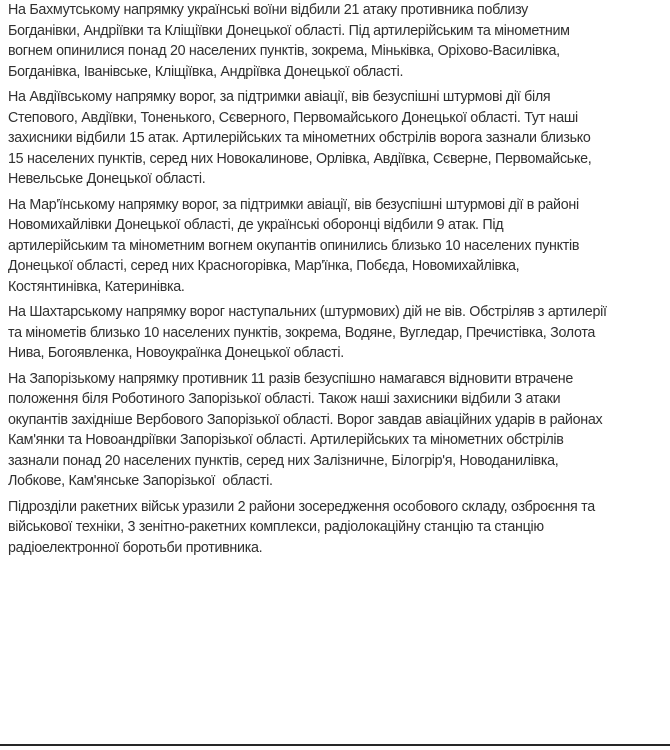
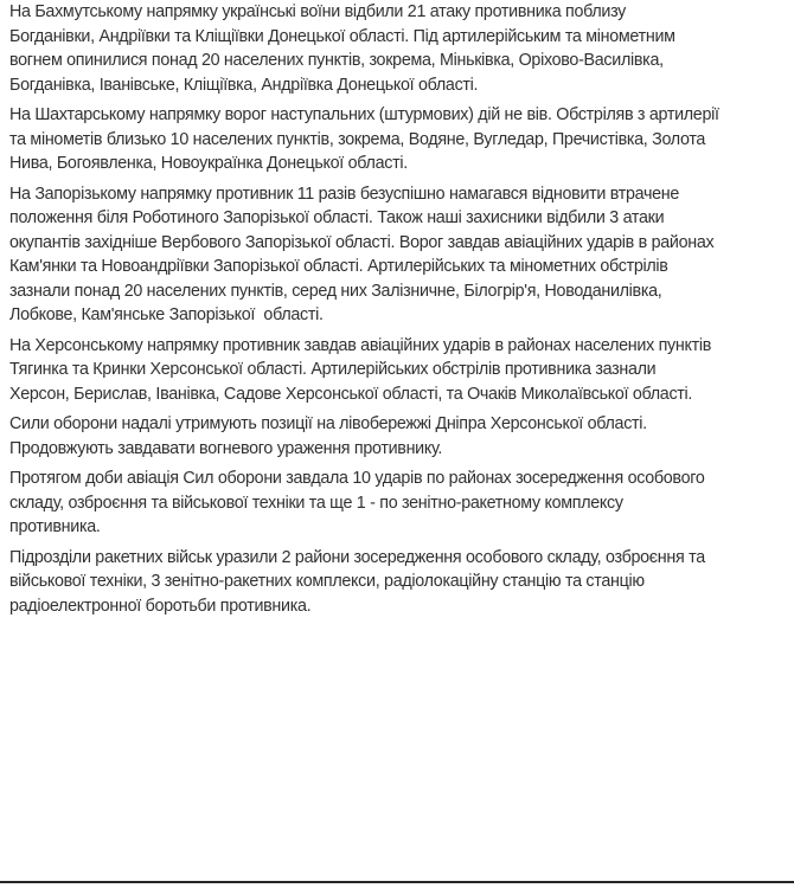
  На Бахмутському напрямку українські воїни відбили 21 атаку противника поблизу
  Богданівки, Андріївки та Кліщіївки Донецької області. Під артилерійським та мінометним
  вогнем опинилися понад 20 населених пунктів, зокрема, Міньківка, Оріхово-Василівка,
  Богданівка, Іванівське, Кліщіївка, Андріївка Донецької області.
- На Авдіївському напрямку ворог, за підтримки авіації, вів безуспішні штурмові дії біля
- Степового, Авдіївки, Тоненького, Сєверного, Первомайського Донецької області. Тут наші
- захисники відбили 15 атак. Артилерійських та мінометних обстрілів ворога зазнали близько
- 15 населених пунктів, серед них Новокалинове, Орлівка, Авдіївка, Сєверне, Первомайське,
- Невельське Донецької області.
- На Мар'їнському напрямку ворог, за підтримки авіації, вів безуспішні штурмові дії в районі
- Новомихайлівки Донецької області, де українські оборонці відбили 9 атак. Під
- артилерійським та мінометним вогнем окупантів опинились близько 10 населених пунктів
- Донецької області, серед них Красногорівка, Мар'їнка, Побєда, Новомихайлівка,
- Костянтинівка, Катеринівка.
  На Шахтарському напрямку ворог наступальних (штурмових) дій не вів. Обстріляв з артилерії
  та мінометів близько 10 населених пунктів, зокрема, Водяне, Вугледар, Пречистівка, Золота
  Нива, Богоявленка, Новоукраїнка Донецької області.
  На Запорізькому напрямку противник 11 разів безуспішно намагався відновити втрачене
  положення біля Роботиного Запорізької області. Також наші захисники відбили 3 атаки
  окупантів західніше Вербового Запорізької області. Ворог завдав авіаційних ударів в районах
  Кам'янки та Новоандріївки Запорізької області. Артилерійських та мінометних обстрілів
  зазнали понад 20 населених пунктів, серед них Залізничне, Білогрір'я, Новоданилівка,
  Лобкове, Кам'янське Запорізької області.
+ На Херсонському напрямку противник завдав авіаційних ударів в районах населених пунктів
+ Тягинка та Кринки Херсонської області. Артилерійських обстрілів противника зазнали
+ Херсон, Берислав, Іванівка, Садове Херсонської області, та Очаків Миколаївської області.
+ Сили оборони надалі утримують позиції на лівобережжі Дніпра Херсонської області.
+ Продовжують завдавати вогневого ураження противнику.
+ Протягом доби авіація Сил оборони завдала 10 ударів по районах зосередження особового
+ складу, озброєння та військової техніки та ще 1 - по зенітно-ракетному комплексу
+ противника.
  Підрозділи ракетних військ уразили 2 райони зосередження особового складу, озброєння та
  військової техніки, 3 зенітно-ракетних комплекси, радіолокаційну станцію та станцію
  радіоелектронної боротьби противника.
